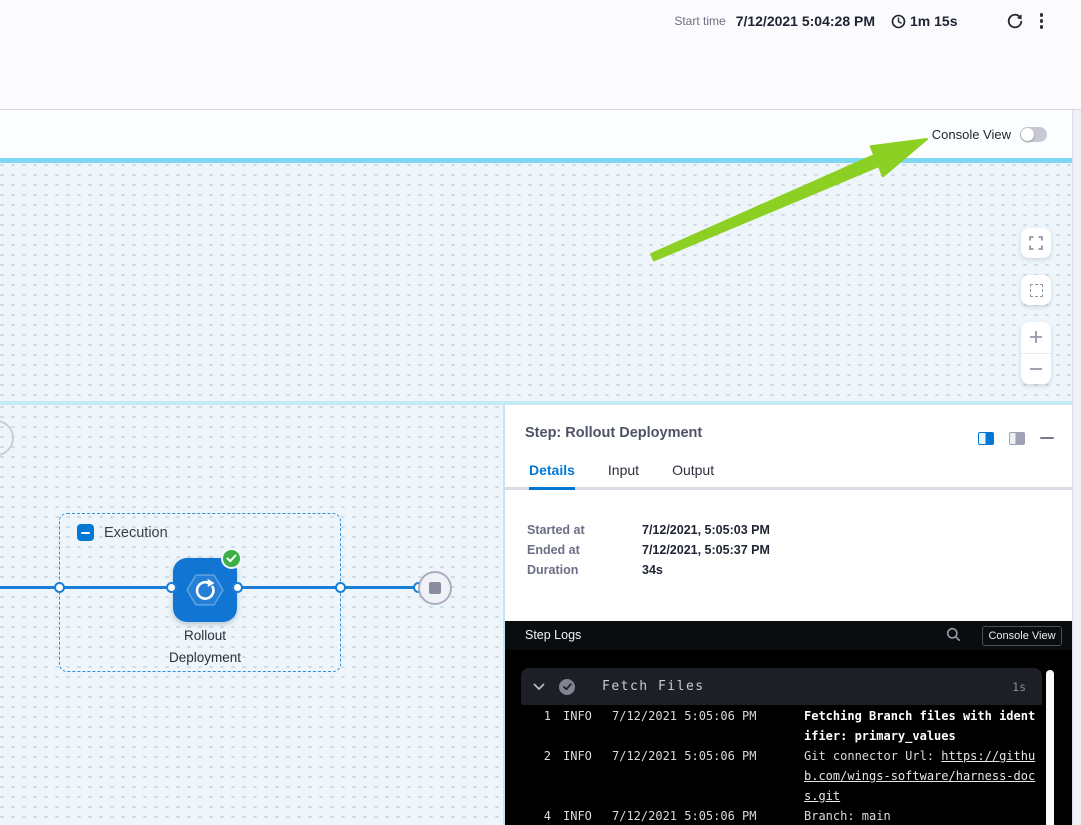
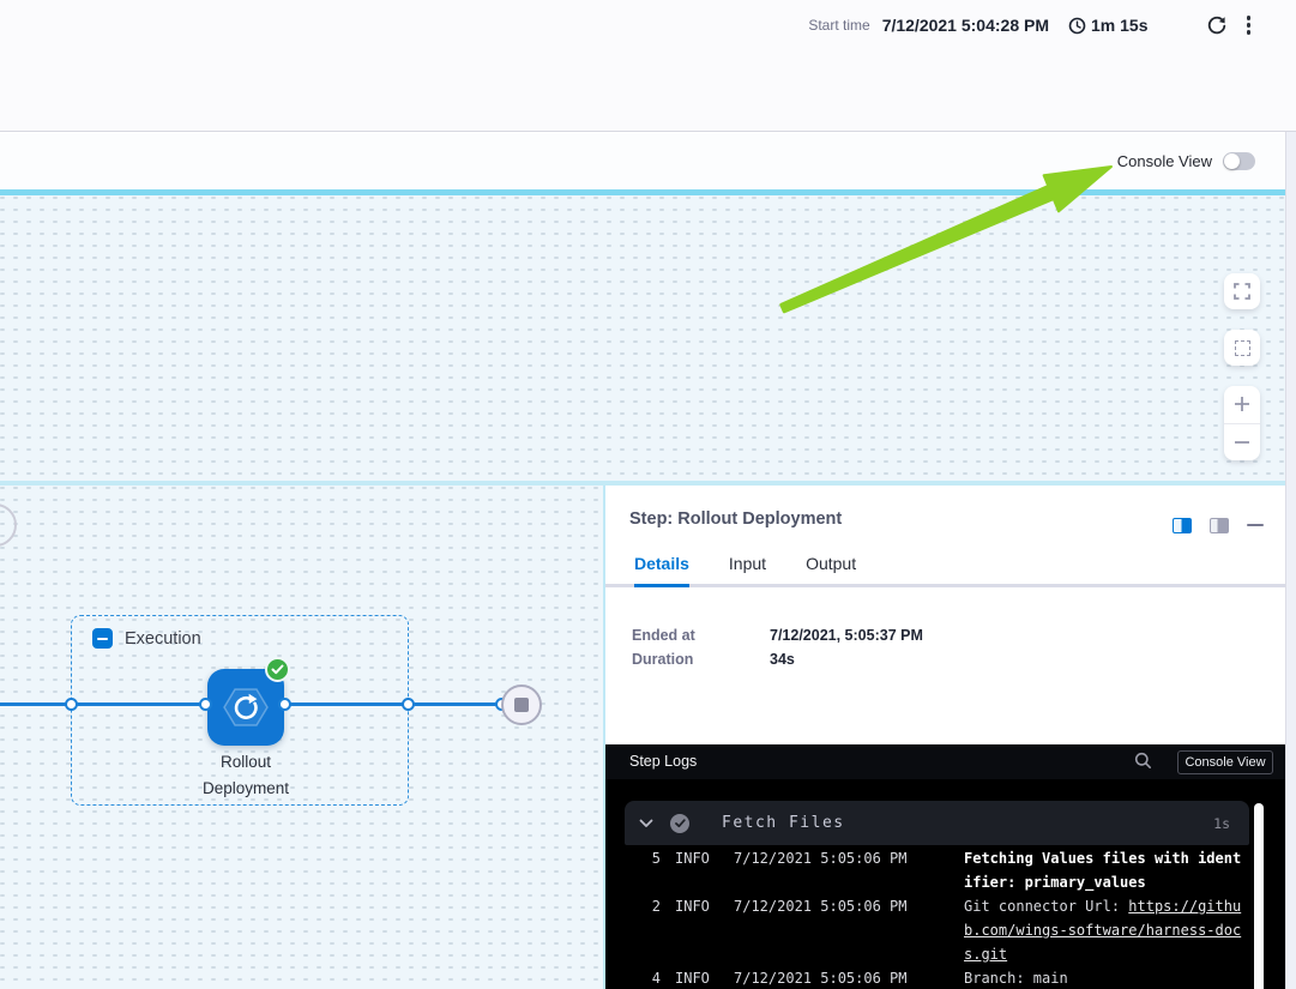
  Start time
  7/12/2021 5:04:28 PM
  1m 15s
  Console View
  Execution
  Rollout Deployment
  Step: Rollout Deployment
  Details
  Input
  Output
- Started at
- 7/12/2021, 5:05:03 PM
  Ended at
  7/12/2021, 5:05:37 PM
  Duration
  34s
  Step Logs
  Console View
  Fetch Files
  1s
- 1
+ 5
  INFO
  7/12/2021 5:05:06 PM
- Fetching Branch files with identifier: primary_values
+ Fetching Values files with identifier: primary_values
  2
  INFO
  7/12/2021 5:05:06 PM
  Git connector Url: https://github.com/wings-software/harness-docs.git
  4
  INFO
  7/12/2021 5:05:06 PM
  Branch: main
